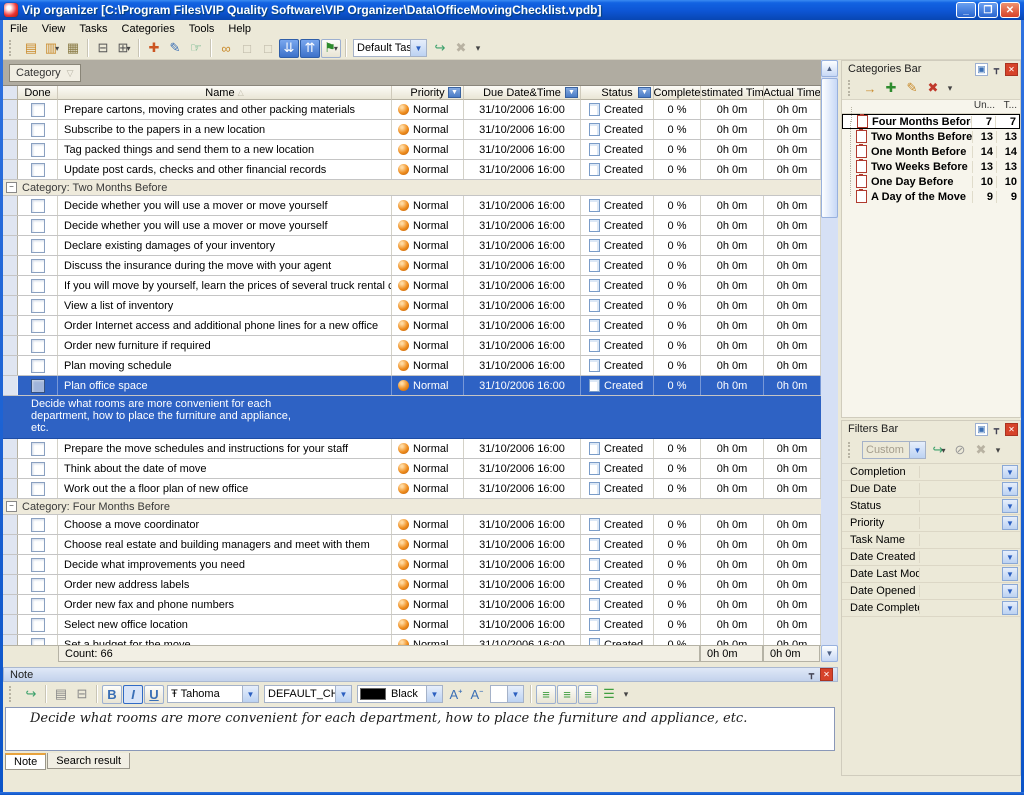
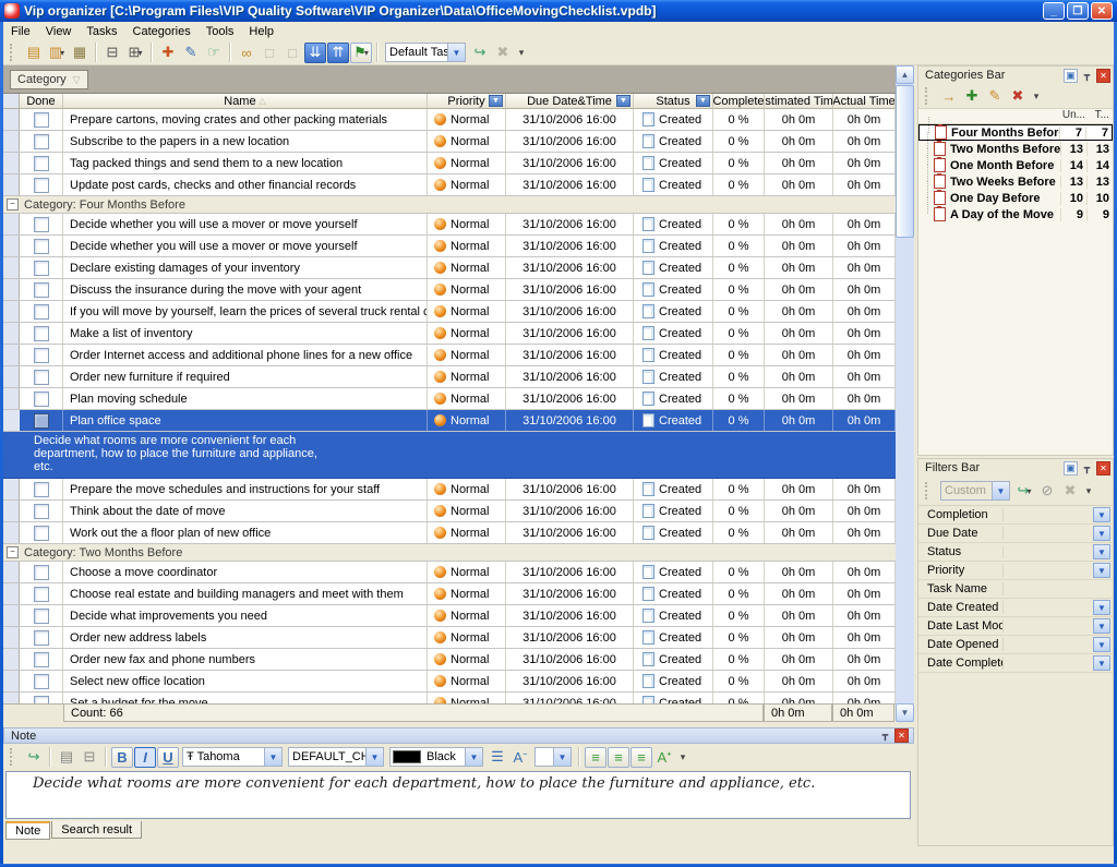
  Vip organizer [C:\Program Files\VIP Quality Software\VIP Organizer\Data\OfficeMovingChecklist.vpdb]
  _
  ❐
  ✕
  File
  View
  Tasks
  Categories
  Tools
  Help
  ▤
  ▥
  ▾
  ▦
  ⊟
  ⊞
  ▾
  ✚
  ✎
  ☞
  ∞
  □
  □
  ⇊
  ⇈
  ⚑
  ▾
  Default Ta
  ▼
  ↪
  ✖
  ▾
  Category
  ▽
  Done
  Name
  △
  Priority
  Due Date&Time
  Status
  Complete
  stimated Tim
  Actual Time
  Prepare cartons, moving crates and other packing materials
  Normal
  31/10/2006 16:00
  Created
  0 %
  0h 0m
  0h 0m
  Subscribe to the papers in a new location
  Normal
  31/10/2006 16:00
  Created
  0 %
  0h 0m
  0h 0m
  Tag packed things and send them to a new location
  Normal
  31/10/2006 16:00
  Created
  0 %
  0h 0m
  0h 0m
  Update post cards, checks and other financial records
  Normal
  31/10/2006 16:00
  Created
  0 %
  0h 0m
  0h 0m
  −
- Category: Two Months Before
+ Category: Four Months Before
  Decide whether you will use a mover or move yourself
  Normal
  31/10/2006 16:00
  Created
  0 %
  0h 0m
  0h 0m
  Decide whether you will use a mover or move yourself
  Normal
  31/10/2006 16:00
  Created
  0 %
  0h 0m
  0h 0m
  Declare existing damages of your inventory
  Normal
  31/10/2006 16:00
  Created
  0 %
  0h 0m
  0h 0m
  Discuss the insurance during the move with your agent
  Normal
  31/10/2006 16:00
  Created
  0 %
  0h 0m
  0h 0m
  If you will move by yourself, learn the prices of several truck rental c
  Normal
  31/10/2006 16:00
  Created
  0 %
  0h 0m
  0h 0m
- View a list of inventory
+ Make a list of inventory
  Normal
  31/10/2006 16:00
  Created
  0 %
  0h 0m
  0h 0m
  Order Internet access and additional phone lines for a new office
  Normal
  31/10/2006 16:00
  Created
  0 %
  0h 0m
  0h 0m
  Order new furniture if required
  Normal
  31/10/2006 16:00
  Created
  0 %
  0h 0m
  0h 0m
  Plan moving schedule
  Normal
  31/10/2006 16:00
  Created
  0 %
  0h 0m
  0h 0m
  Plan office space
  Normal
  31/10/2006 16:00
  Created
  0 %
  0h 0m
  0h 0m
  Decide what rooms are more convenient for each
  department, how to place the furniture and appliance,
  etc.
  Prepare the move schedules and instructions for your staff
  Normal
  31/10/2006 16:00
  Created
  0 %
  0h 0m
  0h 0m
  Think about the date of move
  Normal
  31/10/2006 16:00
  Created
  0 %
  0h 0m
  0h 0m
  Work out the a floor plan of new office
  Normal
  31/10/2006 16:00
  Created
  0 %
  0h 0m
  0h 0m
  −
- Category: Four Months Before
+ Category: Two Months Before
  Choose a move coordinator
  Normal
  31/10/2006 16:00
  Created
  0 %
  0h 0m
  0h 0m
  Choose real estate and building managers and meet with them
  Normal
  31/10/2006 16:00
  Created
  0 %
  0h 0m
  0h 0m
  Decide what improvements you need
  Normal
  31/10/2006 16:00
  Created
  0 %
  0h 0m
  0h 0m
  Order new address labels
  Normal
  31/10/2006 16:00
  Created
  0 %
  0h 0m
  0h 0m
  Order new fax and phone numbers
  Normal
  31/10/2006 16:00
  Created
  0 %
  0h 0m
  0h 0m
  Select new office location
  Normal
  31/10/2006 16:00
  Created
  0 %
  0h 0m
  0h 0m
  Count: 66
  0h 0m
  0h 0m
  ▲
  ▼
  Categories Bar
  ▣
  ┳
  ✕
  →
  ✚
  ✎
  ✖
  ▾
  Un...
  T...
  Four Months Befor
  7
  7
  Two Months Before
  13
  13
  One Month Before
  14
  14
  Two Weeks Before
  13
  13
  One Day Before
  10
  10
  A Day of the Move
  9
  9
  Filters Bar
  ▣
  ┳
  ✕
  Custom
  ▼
  ↪
  ▾
  ⊘
  ✖
  ▾
  Completion
  ▼
  Due Date
  ▼
  Status
  ▼
  Priority
  ▼
  Task Name
  Date Created
  ▼
  ▼
  Date Opened
  ▼
  Date Complet
  ▼
  Note
  ┳
  ✕
  ↪
  ▤
  ⊟
  B
  I
  U
  Ŧ Tahoma
  ▼
  DEFAULT_C
  ▼
  Black
  ▼
- A⁺
+ ☰
  A⁻
  ▼
  ≡
  ≡
  ≡
- ☰
+ A⁺
  ▾
  Decide what rooms are more convenient for each department, how to place the furniture and appliance, etc.
  Note
  Search result
